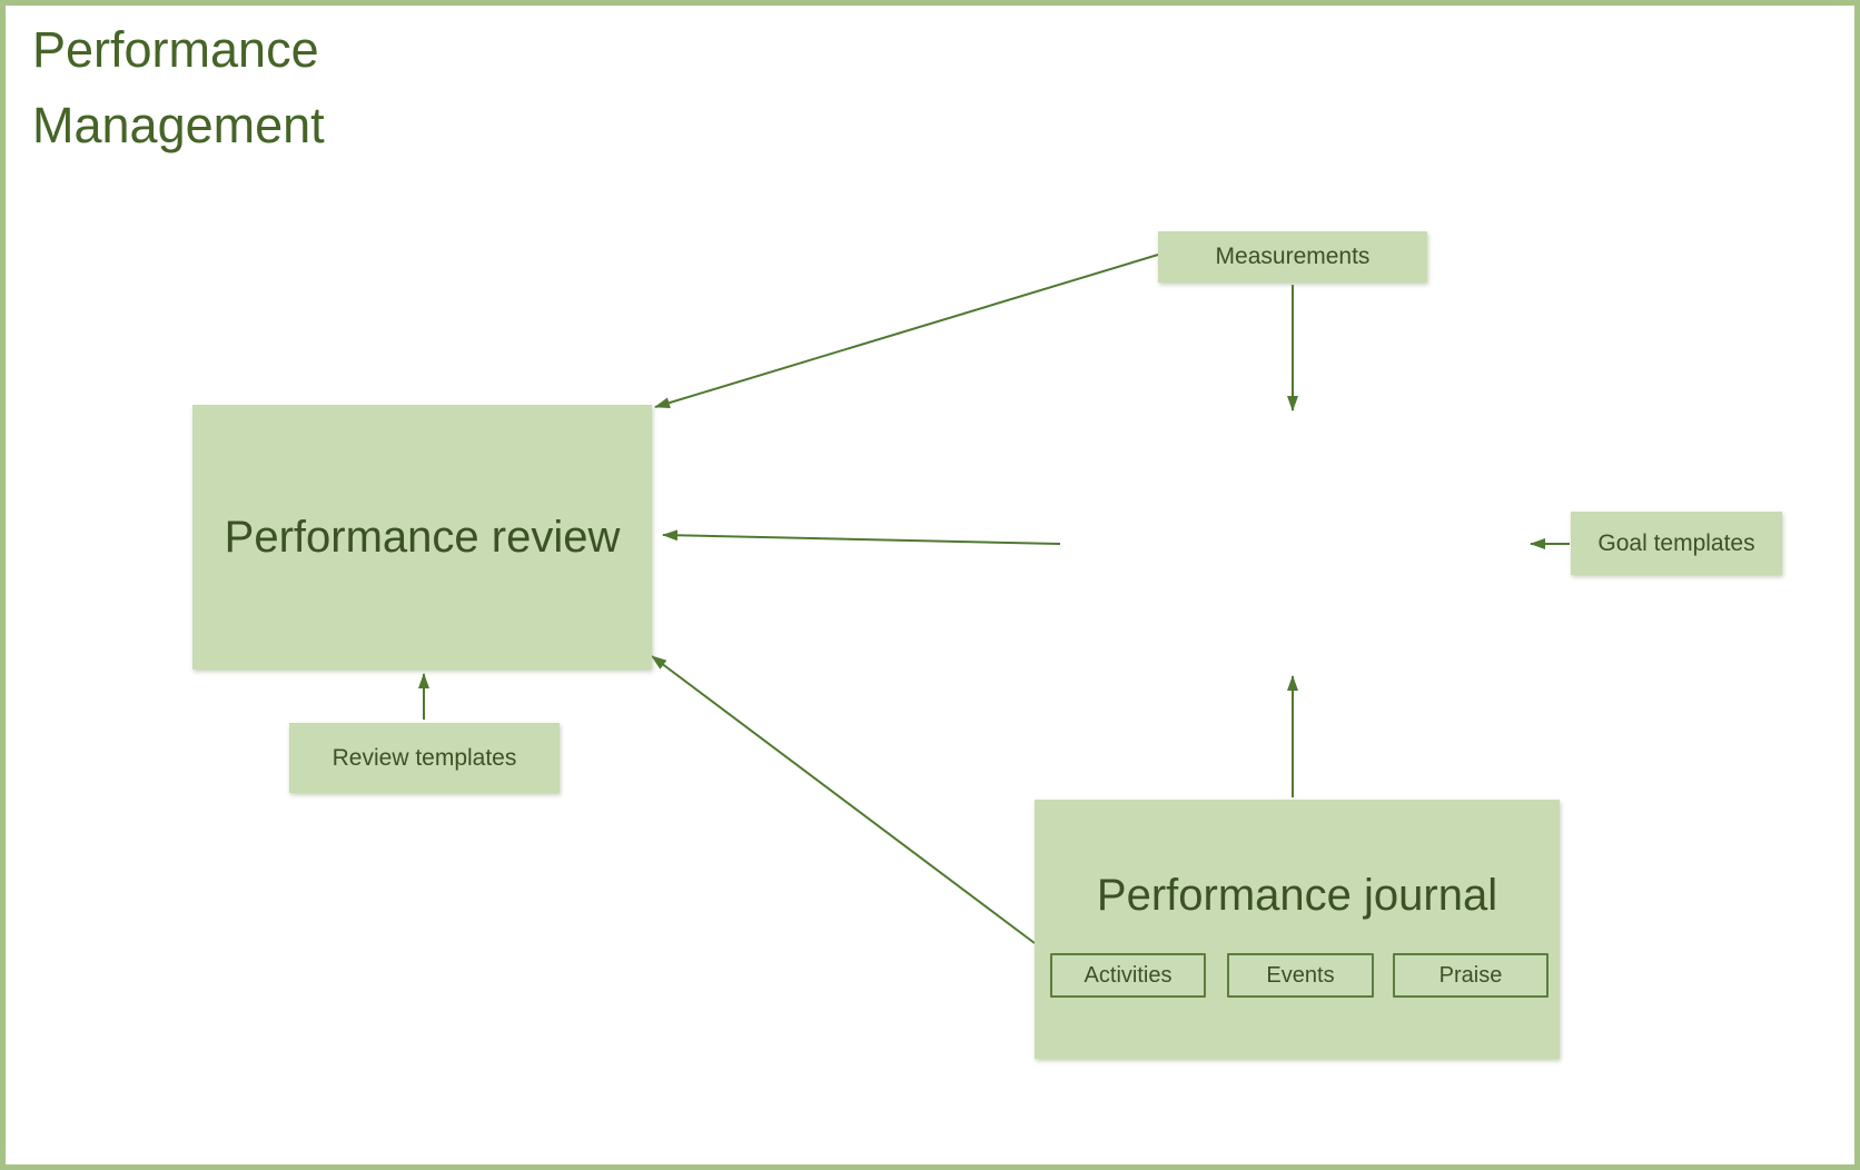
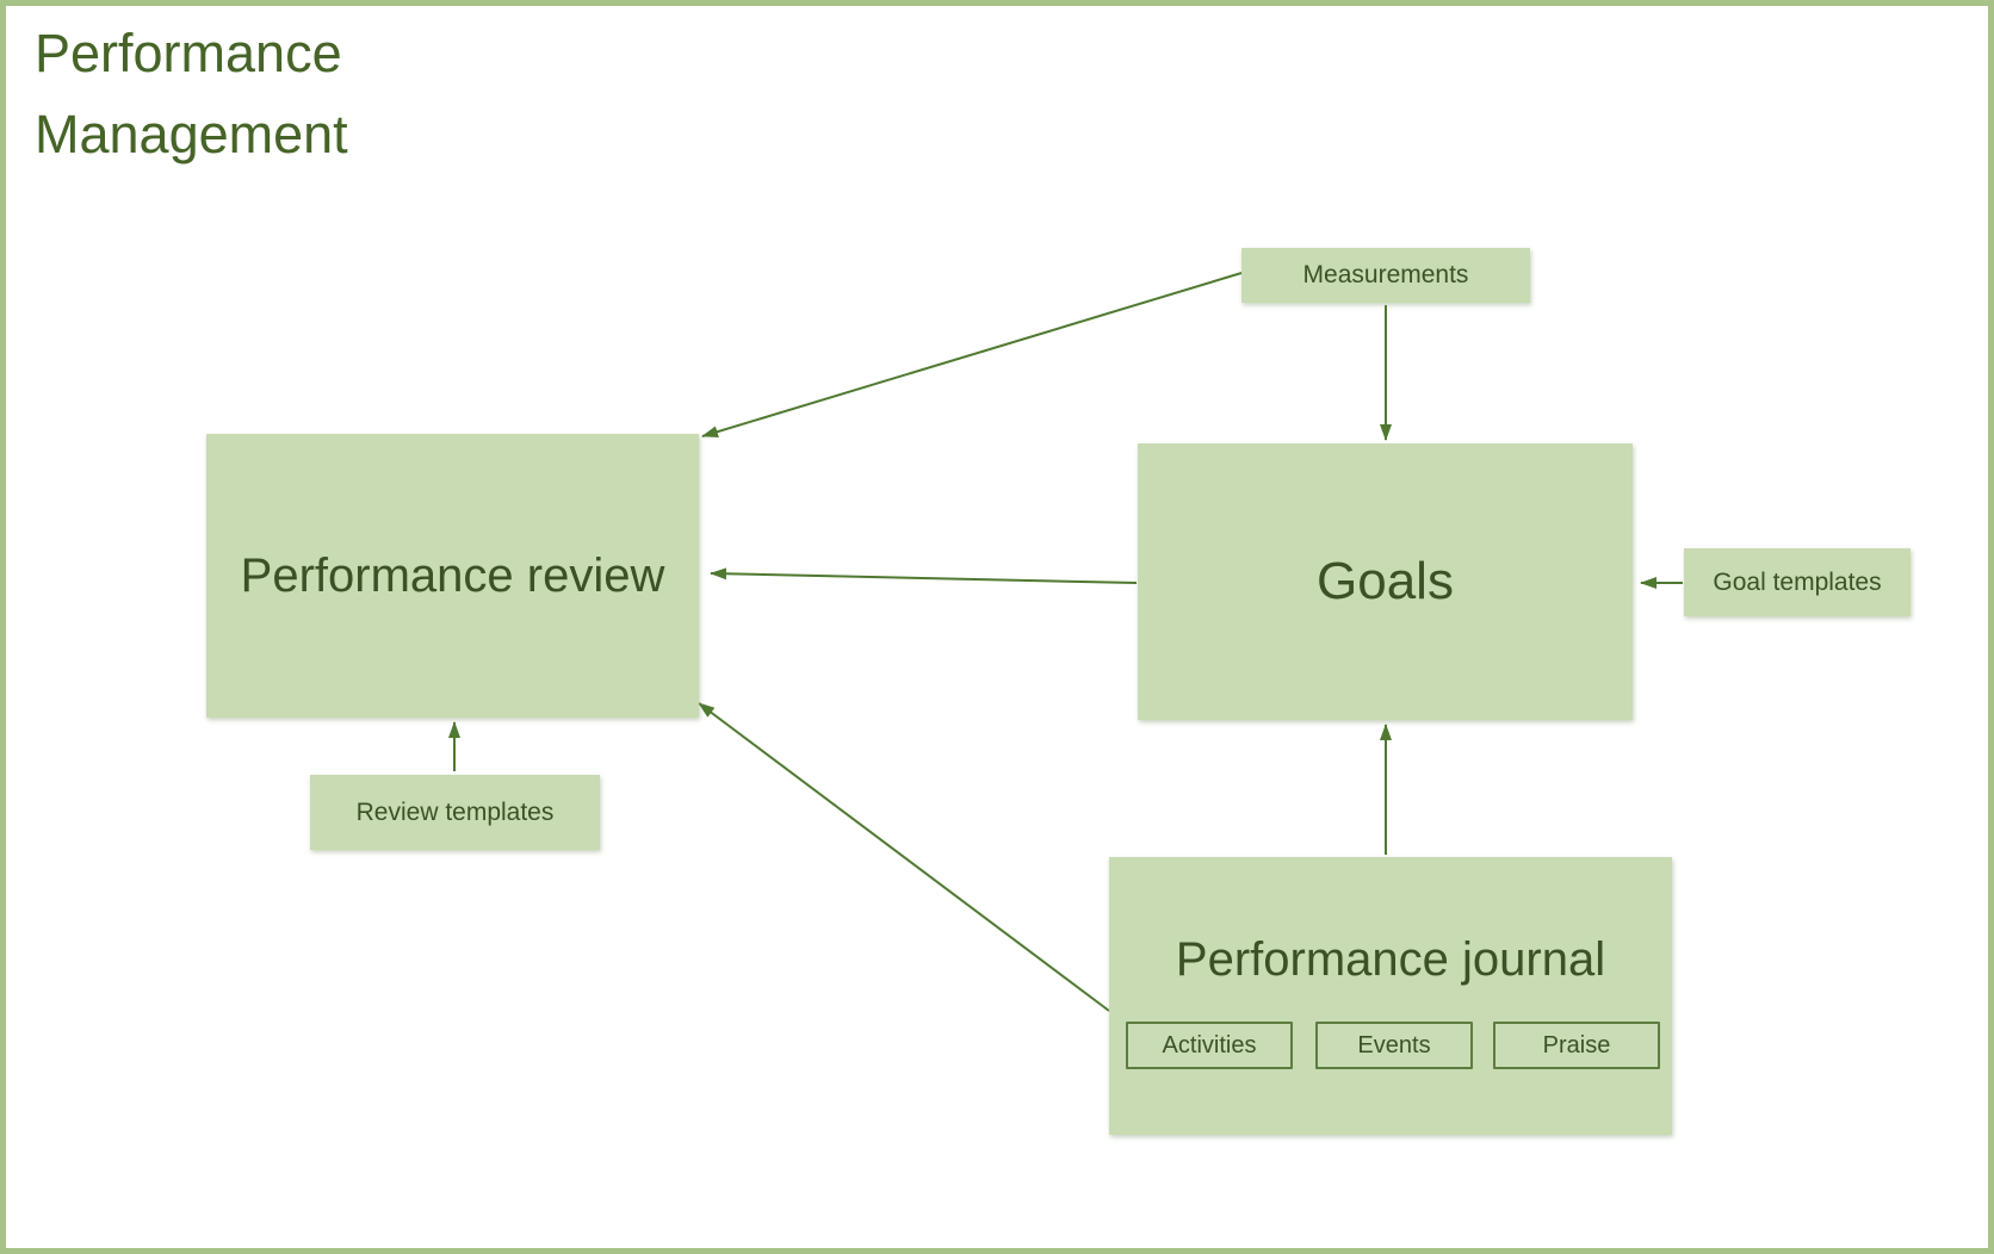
  Performance Management
  Performance review
+ Goals
  Measurements
  Goal templates
  Review templates
  Performance journal
  Activities
  Events
  Praise
